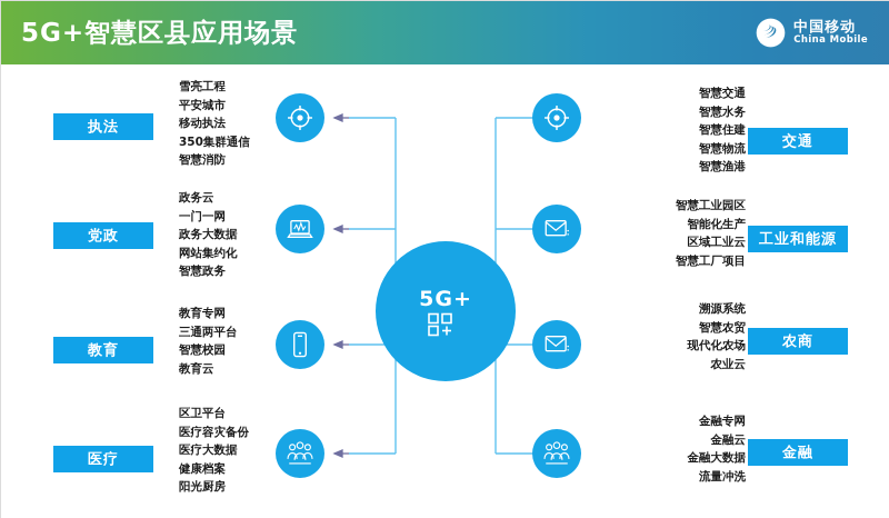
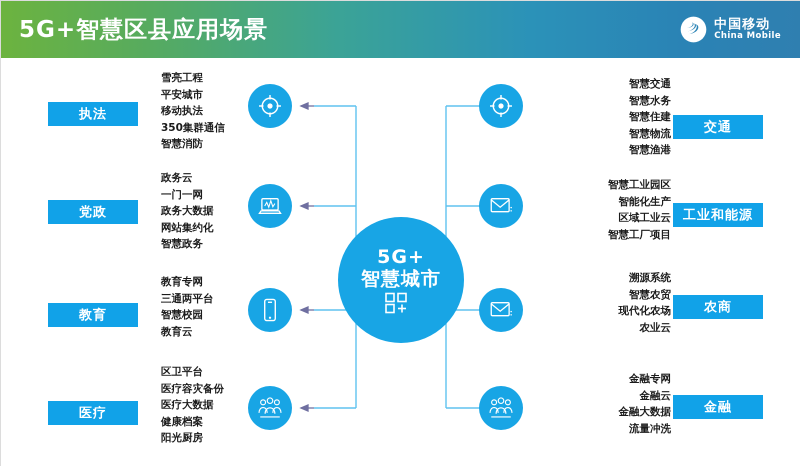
  5G+智慧区县应用场景
  中国移动
  China Mobile
  执法
  党政
  教育
  医疗
  雪亮工程
  平安城市
  移动执法
  350集群通信
  智慧消防
  政务云
  一门一网
  政务大数据
  网站集约化
  智慧政务
  教育专网
  三通两平台
  智慧校园
  教育云
  区卫平台
  医疗容灾备份
  医疗大数据
  健康档案
  阳光厨房
  5G+
+ 智慧城市
  智慧交通
  智慧水务
  智慧住建
  智慧物流
  智慧渔港
  智慧工业园区
  智能化生产
  区域工业云
  智慧工厂项目
  溯源系统
  智慧农贸
  现代化农场
  农业云
  金融专网
  金融云
  金融大数据
  流量冲洗
  交通
  工业和能源
  农商
  金融
